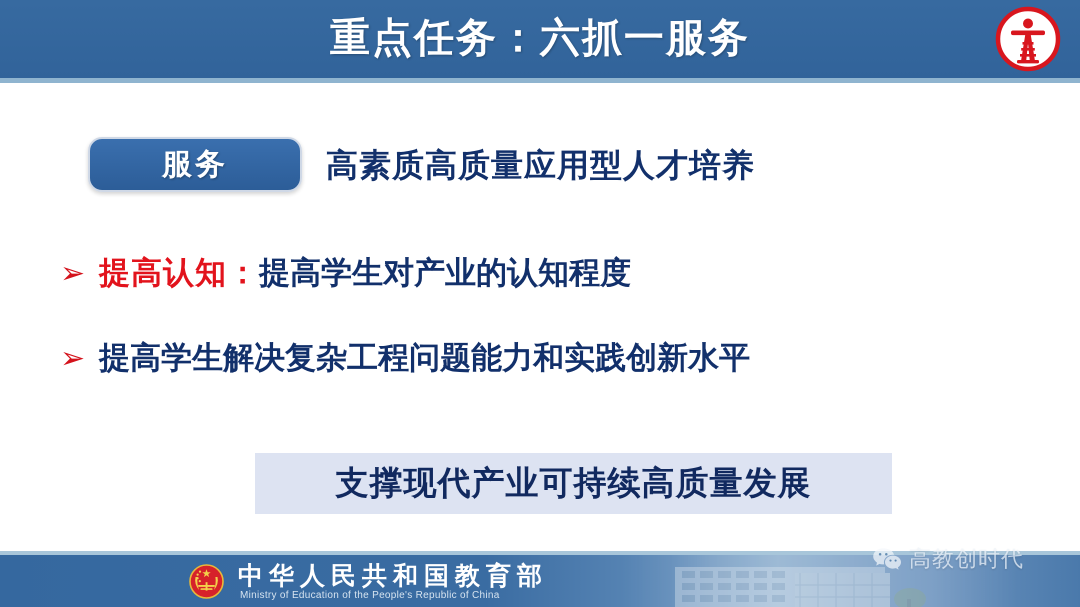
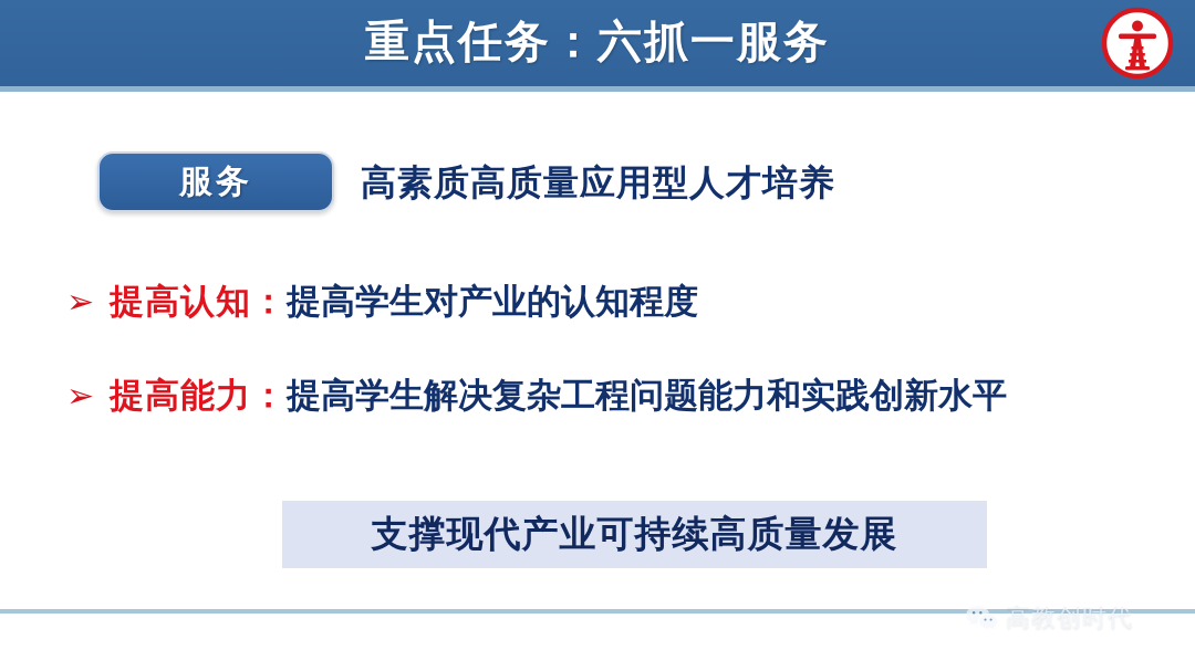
  重点任务：六抓一服务
  服务
  高素质高质量应用型人才培养
  ➢
  提高认知：
  提高学生对产业的认知程度
  ➢
+ 提高能力：
  提高学生解决复杂工程问题能力和实践创新水平
  支撑现代产业可持续高质量发展
- 中华人民共和国教育部
- Ministry of Education of the People's Republic of China
  高教创时代
